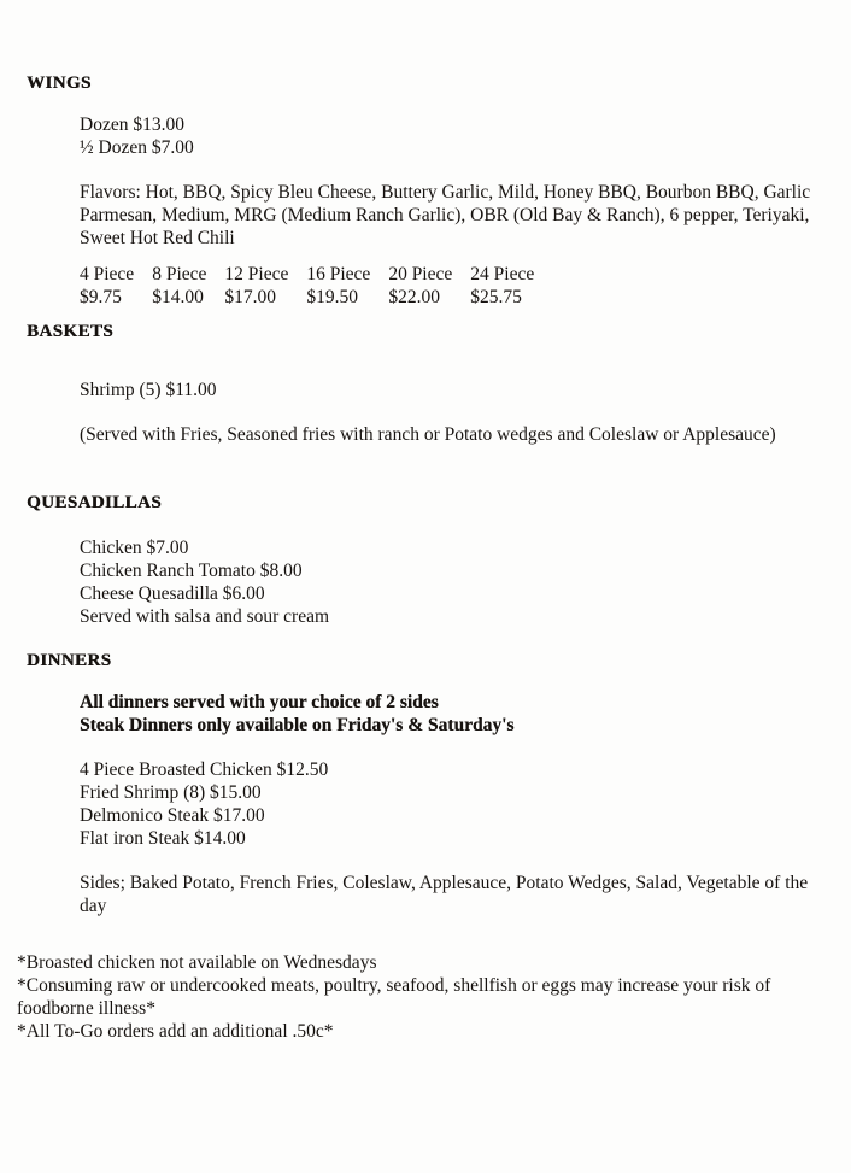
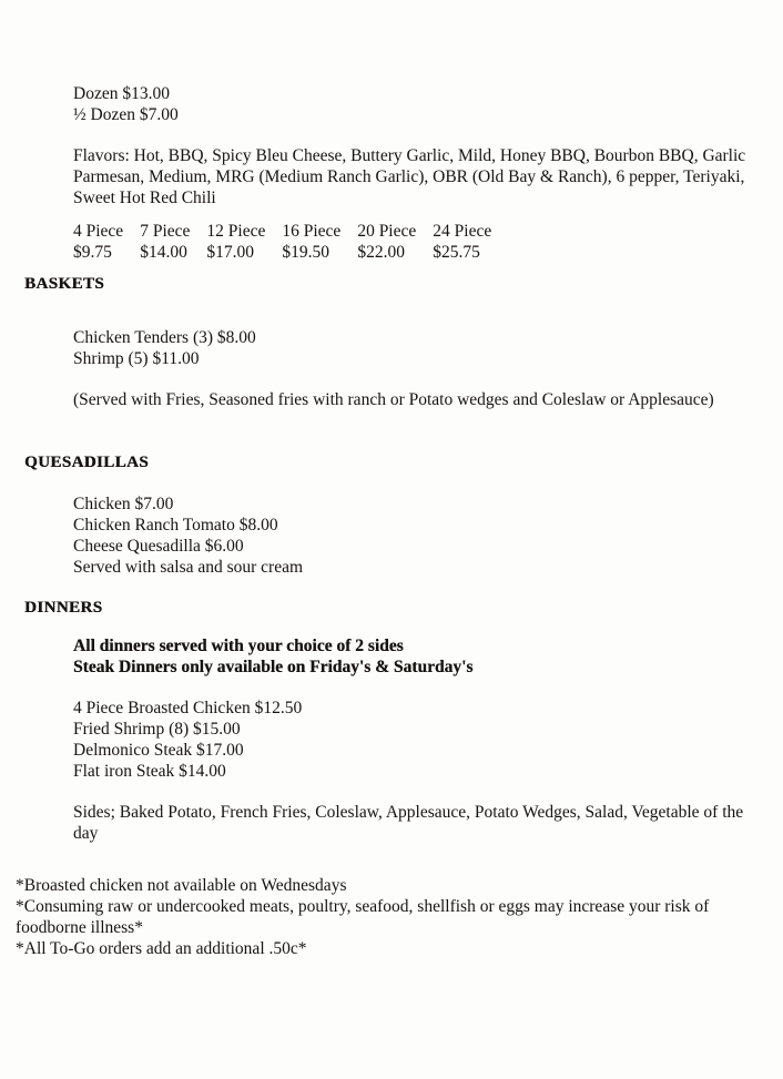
- WINGS
  Dozen $13.00
  ½ Dozen $7.00
  Flavors: Hot, BBQ, Spicy Bleu Cheese, Buttery Garlic, Mild, Honey BBQ, Bourbon BBQ, Garlic Parmesan, Medium, MRG (Medium Ranch Garlic), OBR (Old Bay & Ranch), 6 pepper, Teriyaki, Sweet Hot Red Chili
  4 Piece
  $9.75
- 8 Piece
+ 7 Piece
  $14.00
  12 Piece
  $17.00
  16 Piece
  $19.50
  20 Piece
  $22.00
  24 Piece
  $25.75
  BASKETS
+ Chicken Tenders (3) $8.00
  Shrimp (5) $11.00
  (Served with Fries, Seasoned fries with ranch or Potato wedges and Coleslaw or Applesauce)
  QUESADILLAS
  Chicken $7.00
  Chicken Ranch Tomato $8.00
  Cheese Quesadilla $6.00
  Served with salsa and sour cream
  DINNERS
  All dinners served with your choice of 2 sides
  Steak Dinners only available on Friday's & Saturday's
  4 Piece Broasted Chicken $12.50
  Fried Shrimp (8) $15.00
  Delmonico Steak $17.00
  Flat iron Steak $14.00
  Sides; Baked Potato, French Fries, Coleslaw, Applesauce, Potato Wedges, Salad, Vegetable of the day
  *Broasted chicken not available on Wednesdays
  *Consuming raw or undercooked meats, poultry, seafood, shellfish or eggs may increase your risk of foodborne illness*
  *All To-Go orders add an additional .50c*
